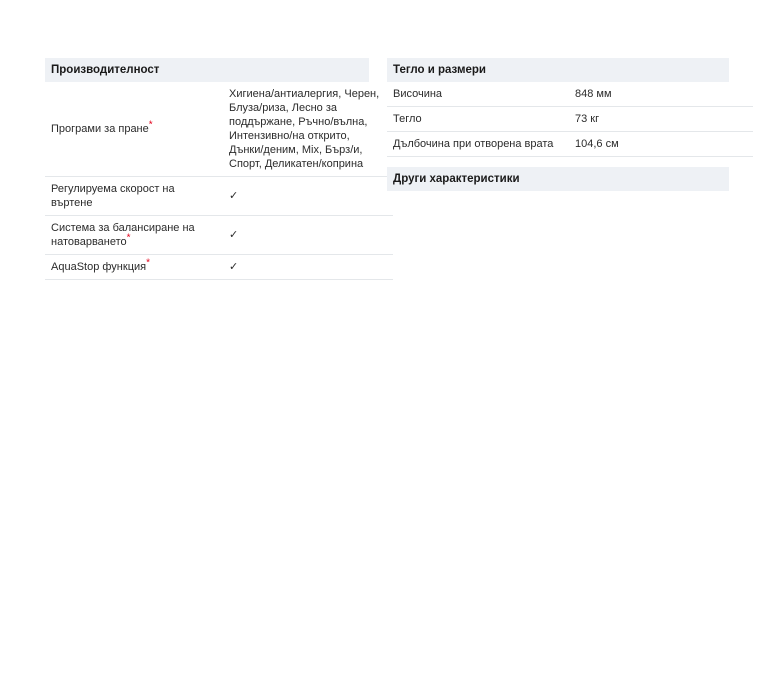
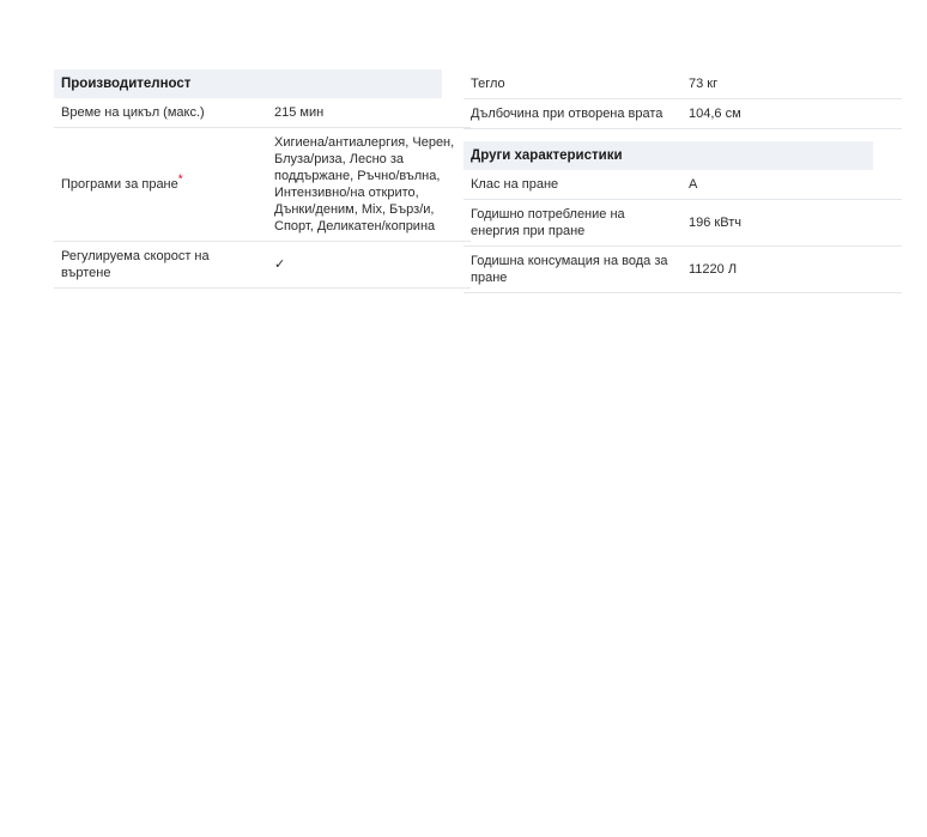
  Производителност
+ Време на цикъл (макс.)	215 мин
  Програми за пране*	Хигиена/антиалергия, Черен, Блуза/риза, Лесно за поддържане, Ръчно/вълна, Интензивно/на открито, Дънки/деним, Mix, Бърз/и, Спорт, Деликатен/коприна
  Регулируема скорост на въртене	✓
- Система за балансиране на натоварването*	✓
- AquaStop функция*	✓
- Тегло и размери
- Височина	848 мм
  Тегло	73 кг
  Дълбочина при отворена врата	104,6 см
  Други характеристики
+ Клас на пране	A
+ Годишно потребление на енергия при пране	196 кВтч
+ Годишна консумация на вода за пране	11220 Л
